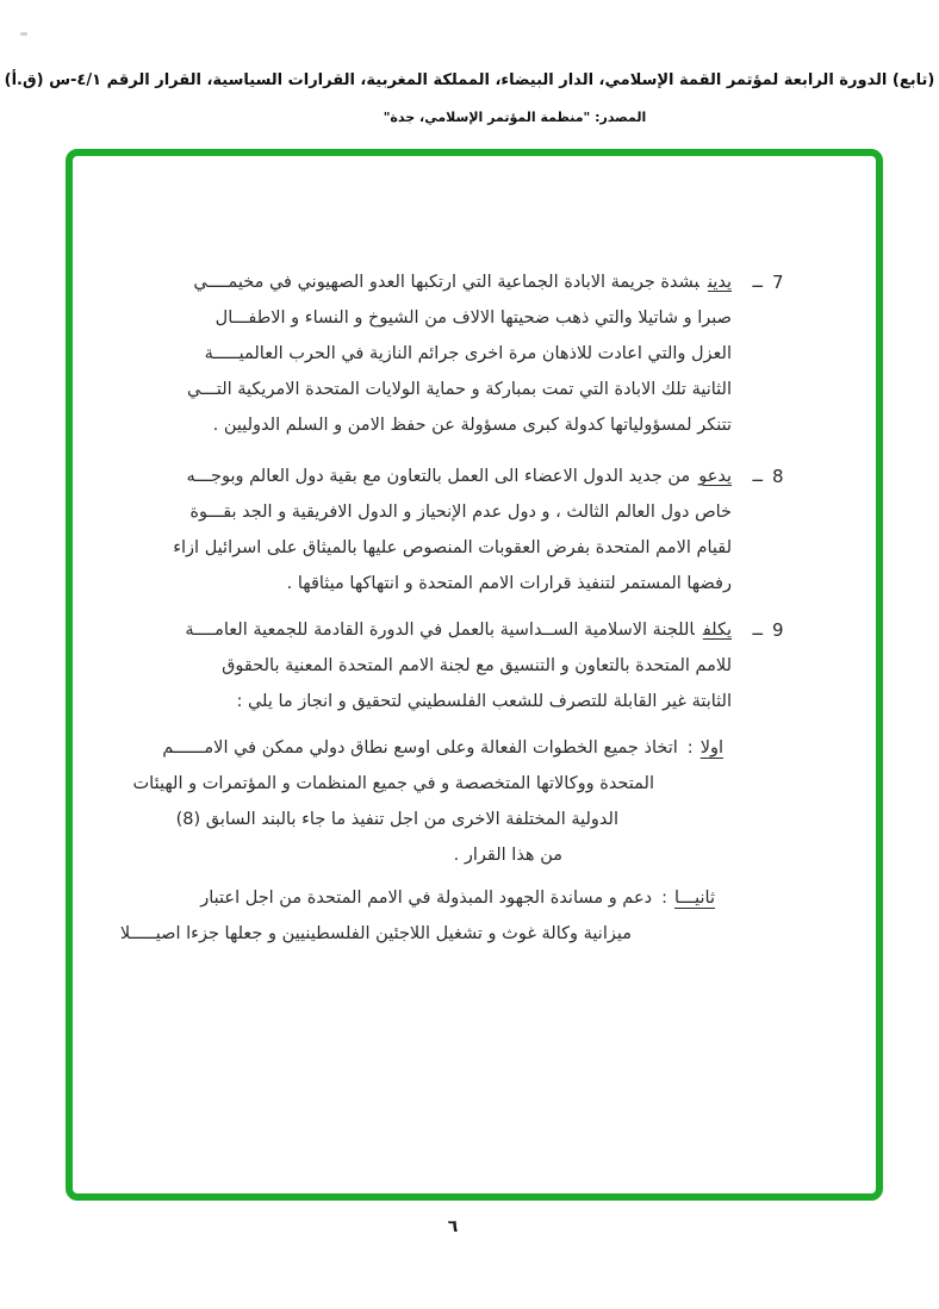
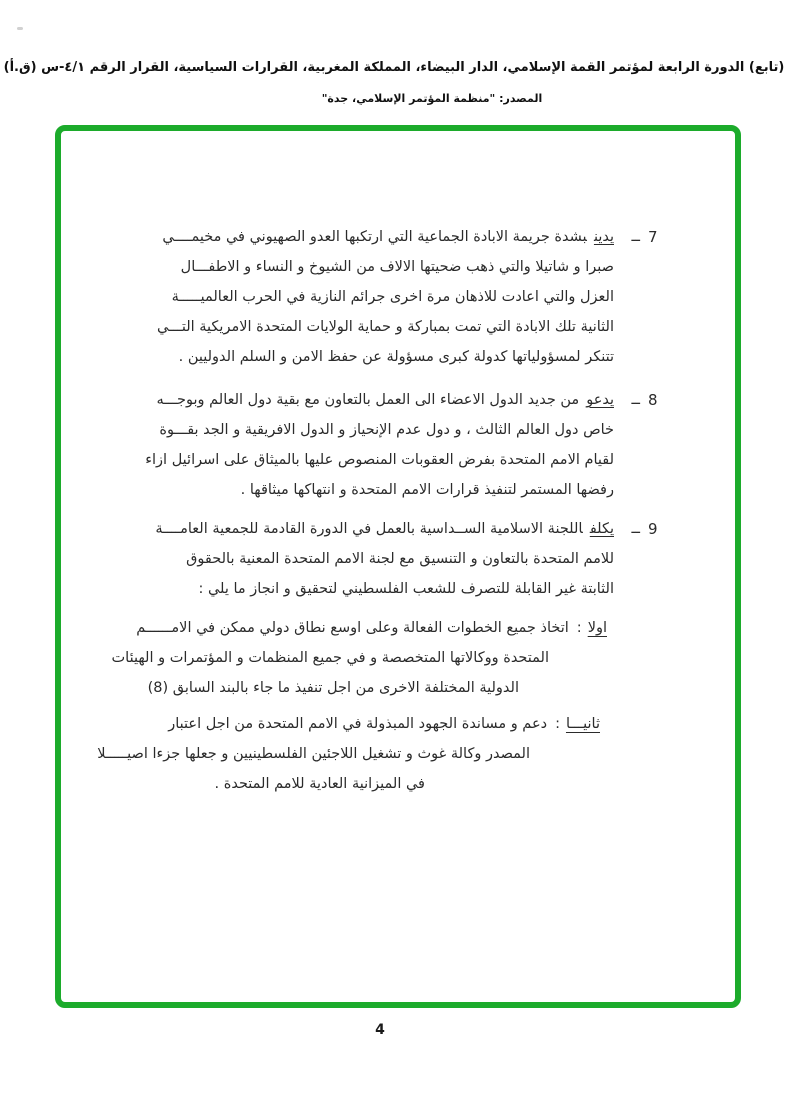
  (تابع) الدورة الرابعة لمؤتمر القمة الإسلامي، الدار البيضاء، المملكة المغربية، القرارات السياسية، القرار الرقم ٤/١-س (ق.أ)
  المصدر: "منظمة المؤتمر الإسلامي، جدة"
  7
  ــ
  يدينبشدة جريمة الابادة الجماعية التي ارتكبها العدو الصهيوني في مخيمــــي
  صبرا و شاتيلا والتي ذهب ضحيتها الالاف من الشيوخ و النساء و الاطفـــال
  العزل والتي اعادت للاذهان مرة اخرى جرائم النازية في الحرب العالميـــــة
  الثانية تلك الابادة التي تمت بمباركة و حماية الولايات المتحدة الامريكية التـــي
  تتنكر لمسؤولياتها كدولة كبرى مسؤولة عن حفظ الامن و السلم الدوليين .
  8
  ــ
  يدعومن جديد الدول الاعضاء الى العمل بالتعاون مع بقية دول العالم وبوجـــه
  خاص دول العالم الثالث ، و دول عدم الإنحياز و الدول الافريقية و الجد بقـــوة
  لقيام الامم المتحدة بفرض العقوبات المنصوص عليها بالميثاق على اسرائيل ازاء
  رفضها المستمر لتنفيذ قرارات الامم المتحدة و انتهاكها ميثاقها .
  9
  ــ
  يكلفاللجنة الاسلامية الســداسية بالعمل في الدورة القادمة للجمعية العامــــة
  للامم المتحدة بالتعاون و التنسيق مع لجنة الامم المتحدة المعنية بالحقوق
  الثابتة غير القابلة للتصرف للشعب الفلسطيني لتحقيق و انجاز ما يلي :
  اولا:اتخاذ جميع الخطوات الفعالة وعلى اوسع نطاق دولي ممكن في الامــــــم
  المتحدة ووكالاتها المتخصصة و في جميع المنظمات و المؤتمرات و الهيئات
  الدولية المختلفة الاخرى من اجل تنفيذ ما جاء بالبند السابق (8)
- من هذا القرار .
  ثانيـــا:دعم و مساندة الجهود المبذولة في الامم المتحدة من اجل اعتبار
- ميزانية وكالة غوث و تشغيل اللاجئين الفلسطينيين و جعلها جزءا اصيـــــلا
+ المصدر وكالة غوث و تشغيل اللاجئين الفلسطينيين و جعلها جزءا اصيـــــلا
+ في الميزانية العادية للامم المتحدة .
- ٦
+ 4
